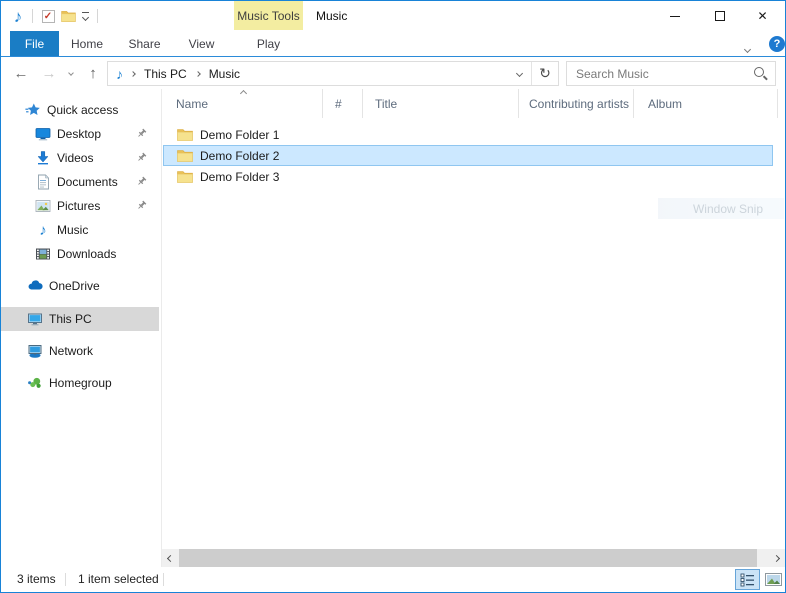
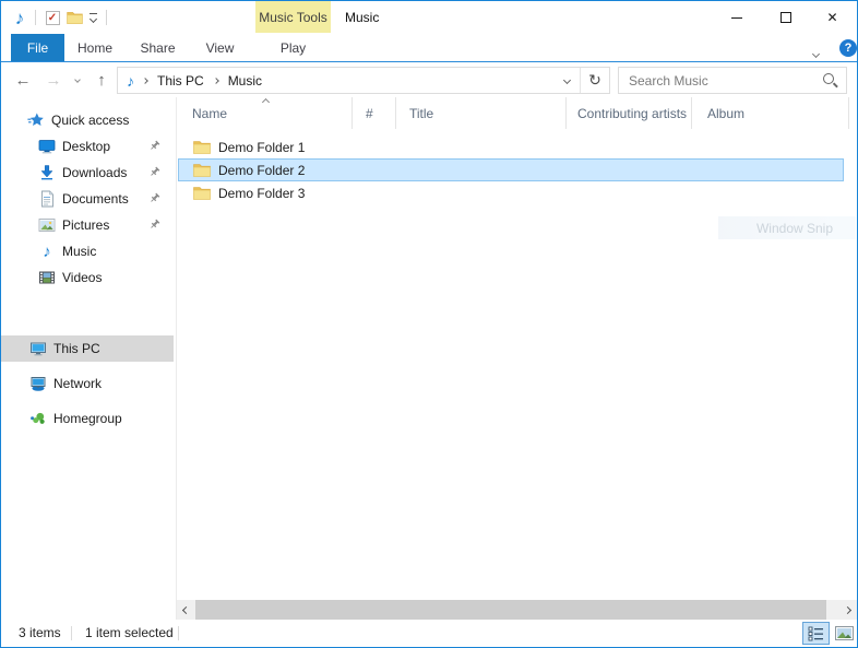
  ♪
  ✓
  Music Tools
  Music
  ✕
  File
  Home
  Share
  View
  Play
  ?
  ←
  →
  ↑
  ♪
  This PC
  Music
  ↻
  Search Music
  Quick access
  Desktop
- Videos
+ Downloads
  Documents
  Pictures
  ♪
  Music
- Downloads
+ Videos
- OneDrive
  This PC
  Network
  Homegroup
  Name
  #
  Title
  Contributing artists
  Album
  Demo Folder 1
  Demo Folder 2
  Demo Folder 3
  Window Snip
  3 items
  1 item selected
